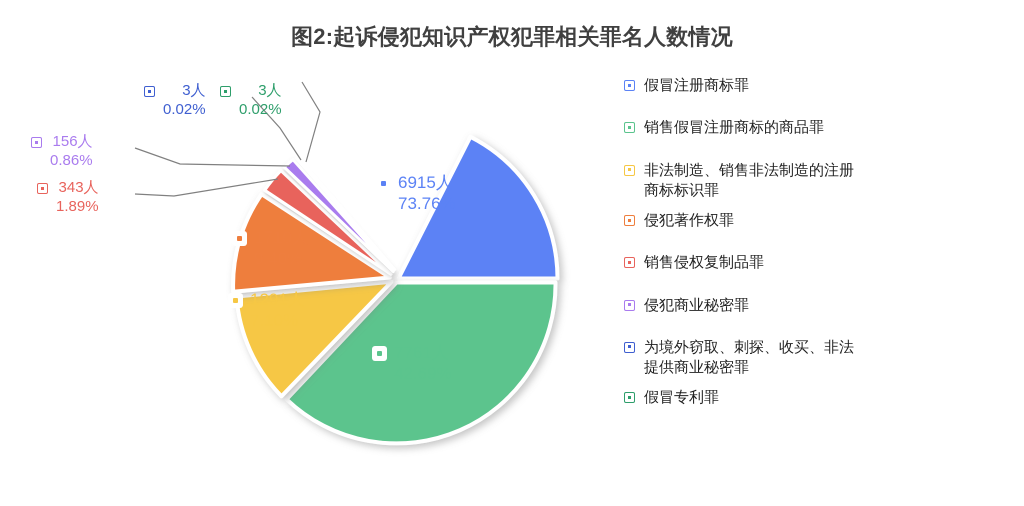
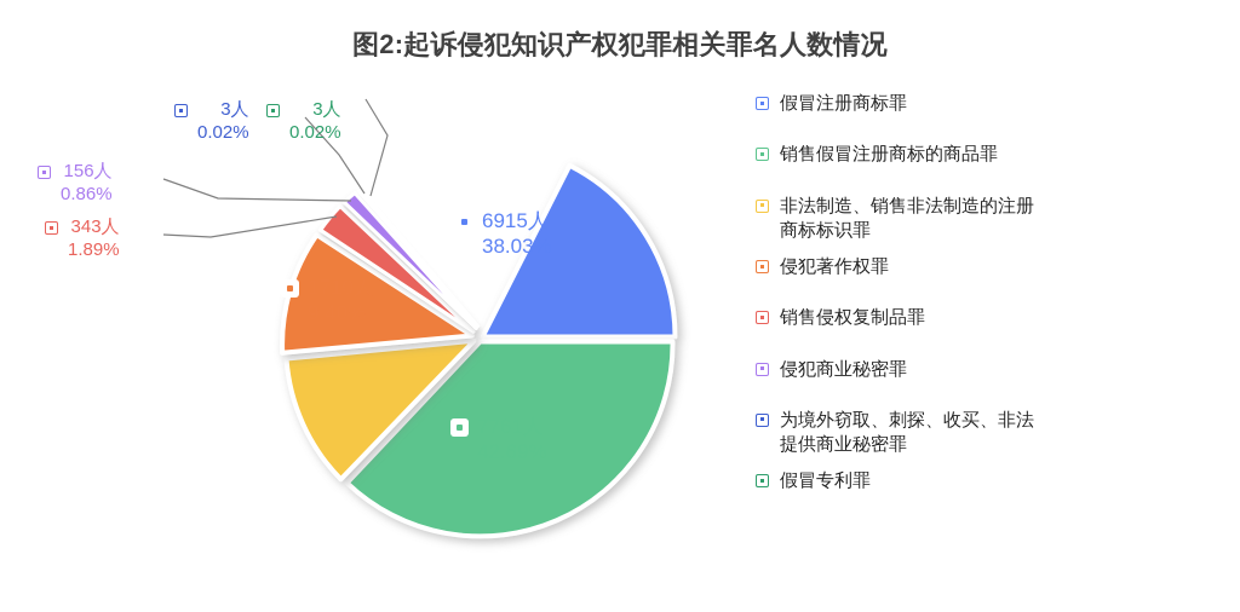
  图2:起诉侵犯知识产权犯罪相关罪名人数情况
  6915人
- 73.76%
+ 38.03%
- 1291人
  343人
  1.89%
  156人
  0.86%
  3人
  0.02%
  3人
  0.02%
  假冒注册商标罪
  销售假冒注册商标的商品罪
  非法制造、销售非法制造的注册
  商标标识罪
  侵犯著作权罪
  销售侵权复制品罪
  侵犯商业秘密罪
  为境外窃取、刺探、收买、非法
  提供商业秘密罪
  假冒专利罪
